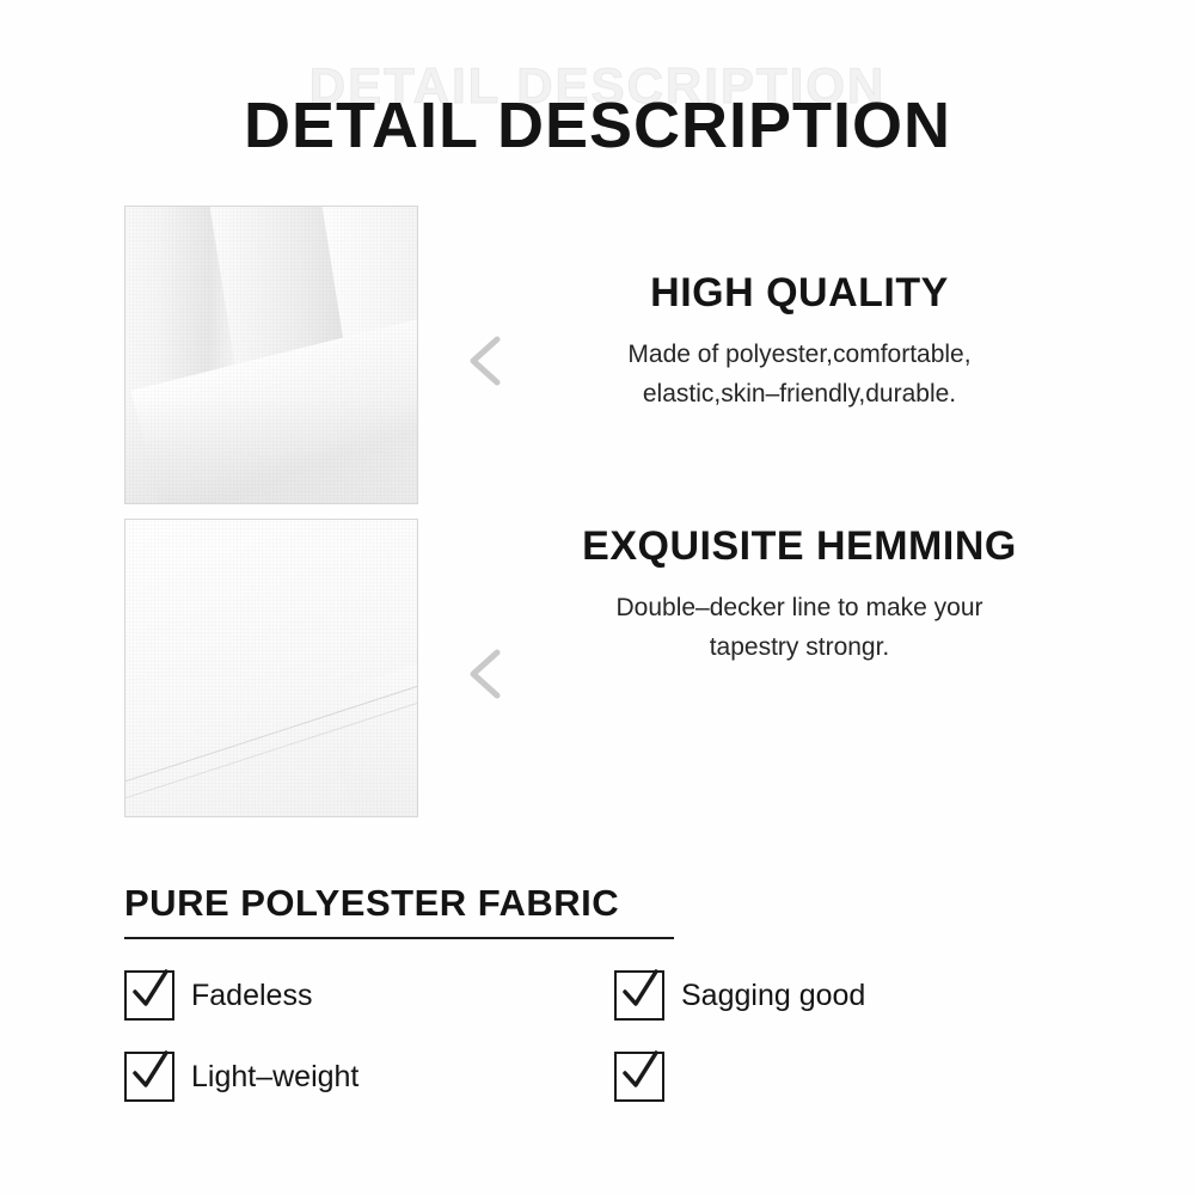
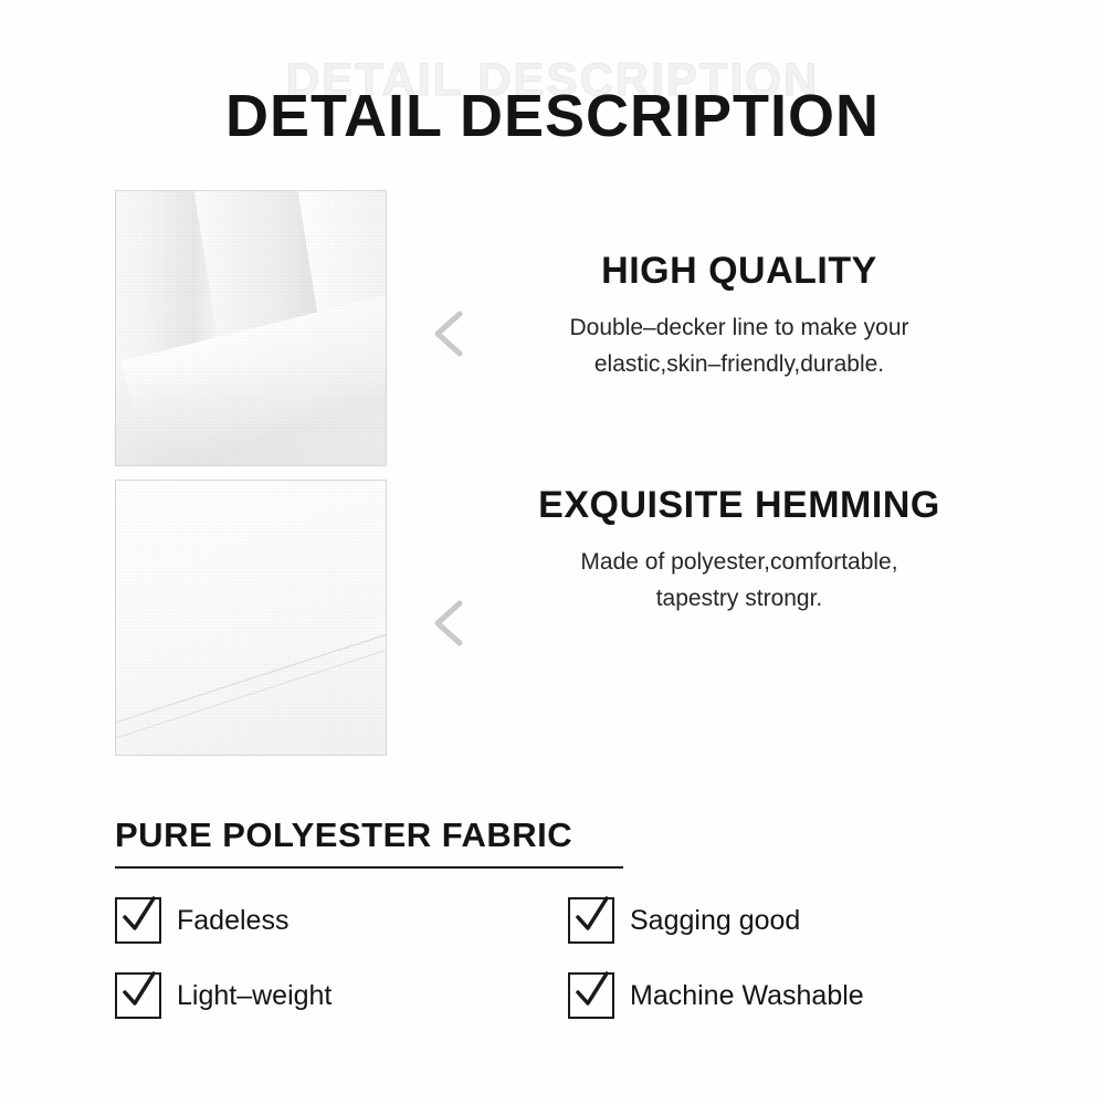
  DETAIL DESCRIPTION
  DETAIL DESCRIPTION
  HIGH QUALITY
- Made of polyester,comfortable,
+ Double–decker line to make your
  elastic,skin–friendly,durable.
  EXQUISITE HEMMING
- Double–decker line to make your
+ Made of polyester,comfortable,
  tapestry strongr.
  PURE POLYESTER FABRIC
  Fadeless
  Sagging good
  Light–weight
+ Machine Washable
